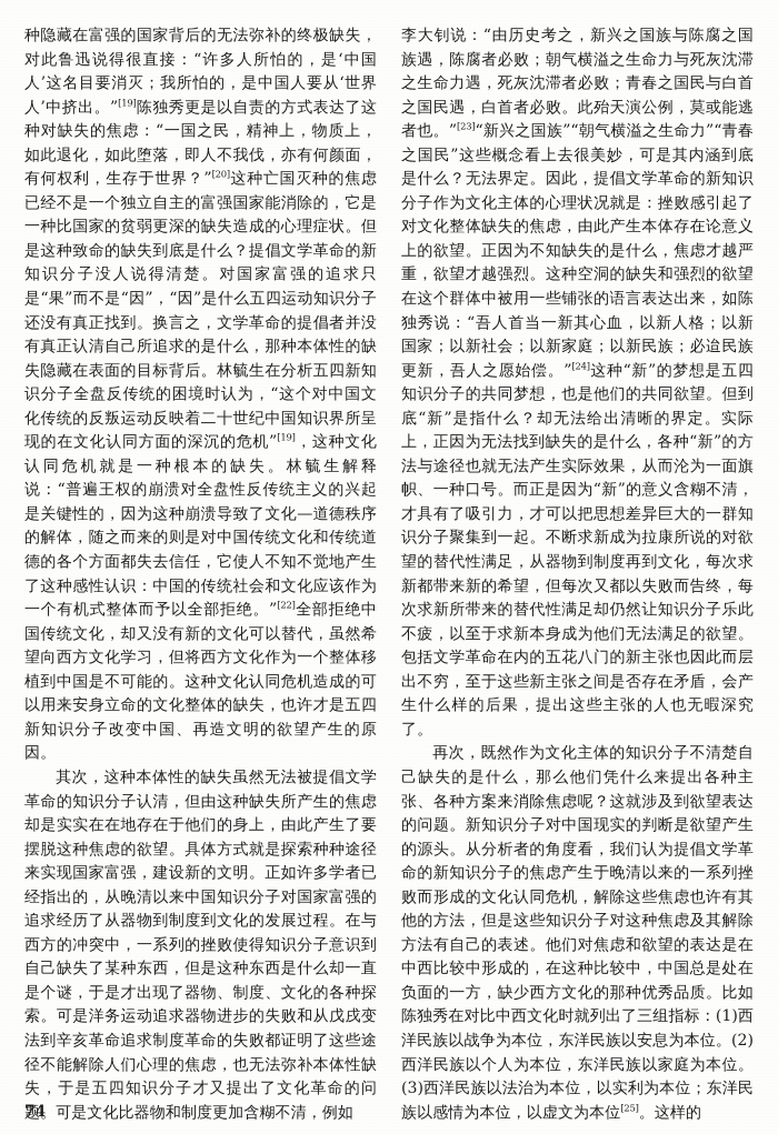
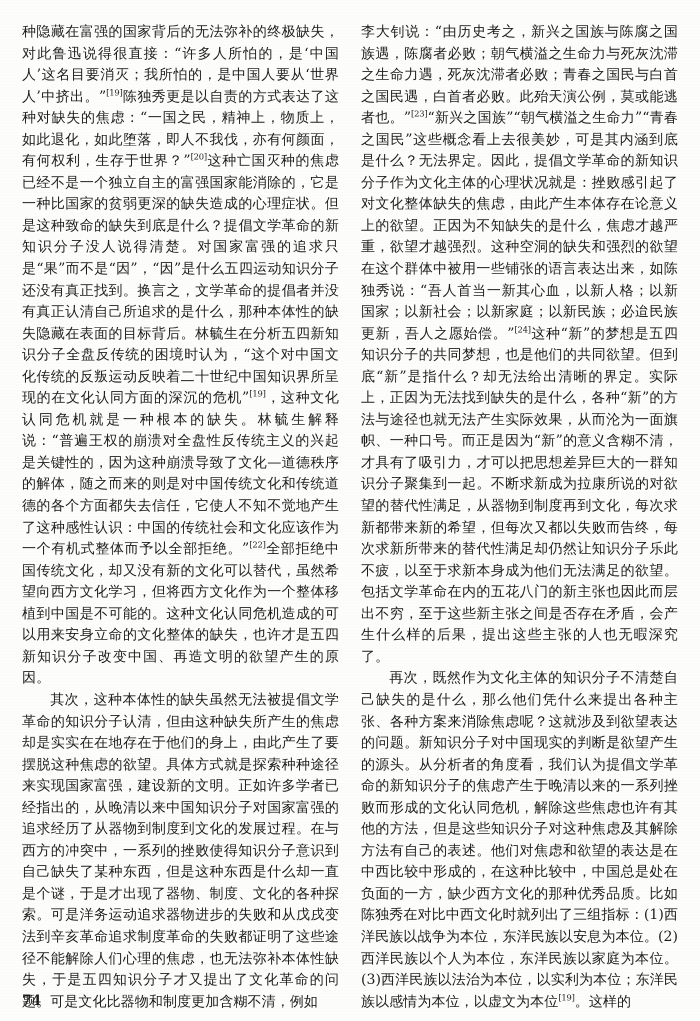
  种隐藏在富强的国家背后的无法弥补的终极缺失，对此鲁迅说得很直接：“许多人所怕的，是‘中国人’这名目要消灭；我所怕的，是中国人要从‘世界人’中挤出。”[19]陈独秀更是以自责的方式表达了这种对缺失的焦虑：“一国之民，精神上，物质上，如此退化，如此堕落，即人不我伐，亦有何颜面，有何权利，生存于世界？”[20]这种亡国灭种的焦虑已经不是一个独立自主的富强国家能消除的，它是一种比国家的贫弱更深的缺失造成的心理症状。但是这种致命的缺失到底是什么？提倡文学革命的新知识分子没人说得清楚。对国家富强的追求只是“果”而不是“因”，“因”是什么五四运动知识分子还没有真正找到。换言之，文学革命的提倡者并没有真正认清自己所追求的是什么，那种本体性的缺失隐藏在表面的目标背后。林毓生在分析五四新知识分子全盘反传统的困境时认为，“这个对中国文化传统的反叛运动反映着二十世纪中国知识界所呈现的在文化认同方面的深沉的危机”[19]，这种文化认同危机就是一种根本的缺失。林毓生解释说：“普遍王权的崩溃对全盘性反传统主义的兴起是关键性的，因为这种崩溃导致了文化—道德秩序的解体，随之而来的则是对中国传统文化和传统道德的各个方面都失去信任，它使人不知不觉地产生了这种感性认识：中国的传统社会和文化应该作为一个有机式整体而予以全部拒绝。”[22]全部拒绝中国传统文化，却又没有新的文化可以替代，虽然希望向西方文化学习，但将西方文化作为一个整体移植到中国是不可能的。这种文化认同危机造成的可以用来安身立命的文化整体的缺失，也许才是五四新知识分子改变中国、再造文明的欲望产生的原因。
  其次，这种本体性的缺失虽然无法被提倡文学革命的知识分子认清，但由这种缺失所产生的焦虑却是实实在在地存在于他们的身上，由此产生了要摆脱这种焦虑的欲望。具体方式就是探索种种途径来实现国家富强，建设新的文明。正如许多学者已经指出的，从晚清以来中国知识分子对国家富强的追求经历了从器物到制度到文化的发展过程。在与西方的冲突中，一系列的挫败使得知识分子意识到自己缺失了某种东西，但是这种东西是什么却一直是个谜，于是才出现了器物、制度、文化的各种探索。可是洋务运动追求器物进步的失败和从戊戌变法到辛亥革命追求制度革命的失败都证明了这些途径不能解除人们心理的焦虑，也无法弥补本体性缺失，于是五四知识分子才又提出了文化革命的问题。可是文化比器物和制度更加含糊不清，例如
  李大钊说：“由历史考之，新兴之国族与陈腐之国族遇，陈腐者必败；朝气横溢之生命力与死灰沈滞之生命力遇，死灰沈滞者必败；青春之国民与白首之国民遇，白首者必败。此殆天演公例，莫或能逃者也。”[23]“新兴之国族”“朝气横溢之生命力”“青春之国民”这些概念看上去很美妙，可是其内涵到底是什么？无法界定。因此，提倡文学革命的新知识分子作为文化主体的心理状况就是：挫败感引起了对文化整体缺失的焦虑，由此产生本体存在论意义上的欲望。正因为不知缺失的是什么，焦虑才越严重，欲望才越强烈。这种空洞的缺失和强烈的欲望在这个群体中被用一些铺张的语言表达出来，如陈独秀说：“吾人首当一新其心血，以新人格；以新国家；以新社会；以新家庭；以新民族；必迨民族更新，吾人之愿始偿。”[24]这种“新”的梦想是五四知识分子的共同梦想，也是他们的共同欲望。但到底“新”是指什么？却无法给出清晰的界定。实际上，正因为无法找到缺失的是什么，各种“新”的方法与途径也就无法产生实际效果，从而沦为一面旗帜、一种口号。而正是因为“新”的意义含糊不清，才具有了吸引力，才可以把思想差异巨大的一群知识分子聚集到一起。不断求新成为拉康所说的对欲望的替代性满足，从器物到制度再到文化，每次求新都带来新的希望，但每次又都以失败而告终，每次求新所带来的替代性满足却仍然让知识分子乐此不疲，以至于求新本身成为他们无法满足的欲望。包括文学革命在内的五花八门的新主张也因此而层出不穷，至于这些新主张之间是否存在矛盾，会产生什么样的后果，提出这些主张的人也无暇深究了。
- 再次，既然作为文化主体的知识分子不清楚自己缺失的是什么，那么他们凭什么来提出各种主张、各种方案来消除焦虑呢？这就涉及到欲望表达的问题。新知识分子对中国现实的判断是欲望产生的源头。从分析者的角度看，我们认为提倡文学革命的新知识分子的焦虑产生于晚清以来的一系列挫败而形成的文化认同危机，解除这些焦虑也许有其他的方法，但是这些知识分子对这种焦虑及其解除方法有自己的表述。他们对焦虑和欲望的表达是在中西比较中形成的，在这种比较中，中国总是处在负面的一方，缺少西方文化的那种优秀品质。比如陈独秀在对比中西文化时就列出了三组指标：(1)西洋民族以战争为本位，东洋民族以安息为本位。(2)西洋民族以个人为本位，东洋民族以家庭为本位。(3)西洋民族以法治为本位，以实利为本位；东洋民族以感情为本位，以虚文为本位[25]。这样的
+ 再次，既然作为文化主体的知识分子不清楚自己缺失的是什么，那么他们凭什么来提出各种主张、各种方案来消除焦虑呢？这就涉及到欲望表达的问题。新知识分子对中国现实的判断是欲望产生的源头。从分析者的角度看，我们认为提倡文学革命的新知识分子的焦虑产生于晚清以来的一系列挫败而形成的文化认同危机，解除这些焦虑也许有其他的方法，但是这些知识分子对这种焦虑及其解除方法有自己的表述。他们对焦虑和欲望的表达是在中西比较中形成的，在这种比较中，中国总是处在负面的一方，缺少西方文化的那种优秀品质。比如陈独秀在对比中西文化时就列出了三组指标：(1)西洋民族以战争为本位，东洋民族以安息为本位。(2)西洋民族以个人为本位，东洋民族以家庭为本位。(3)西洋民族以法治为本位，以实利为本位；东洋民族以感情为本位，以虚文为本位[19]。这样的
  74
